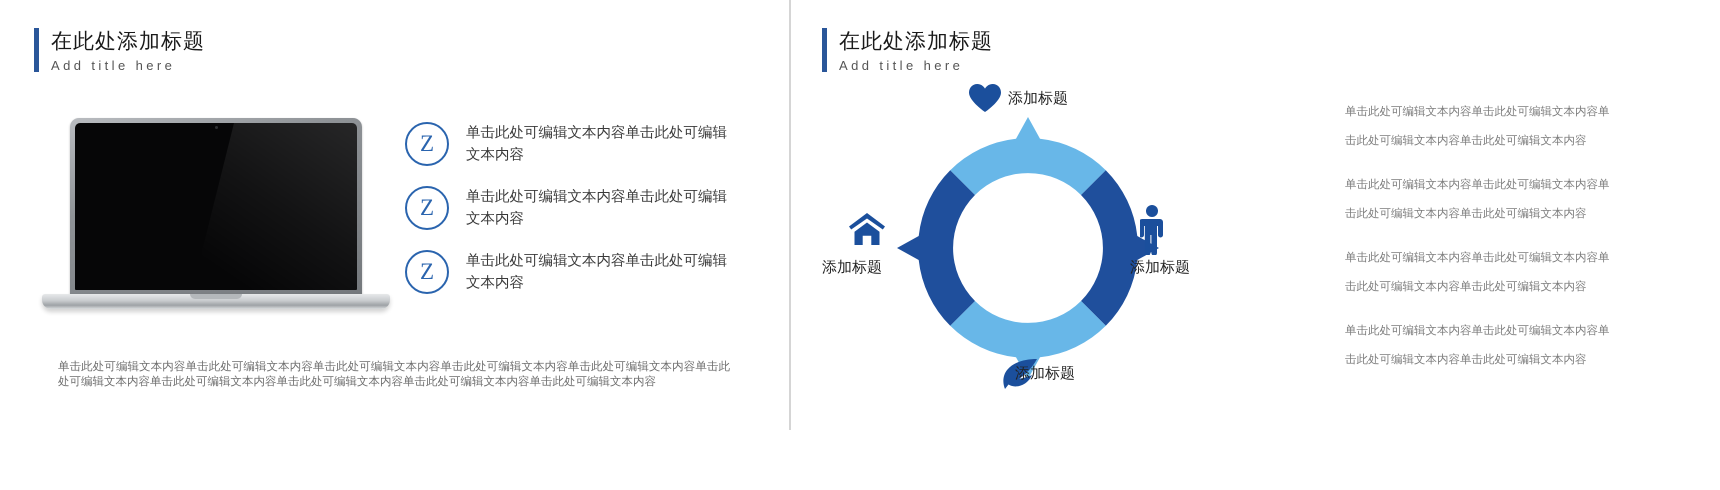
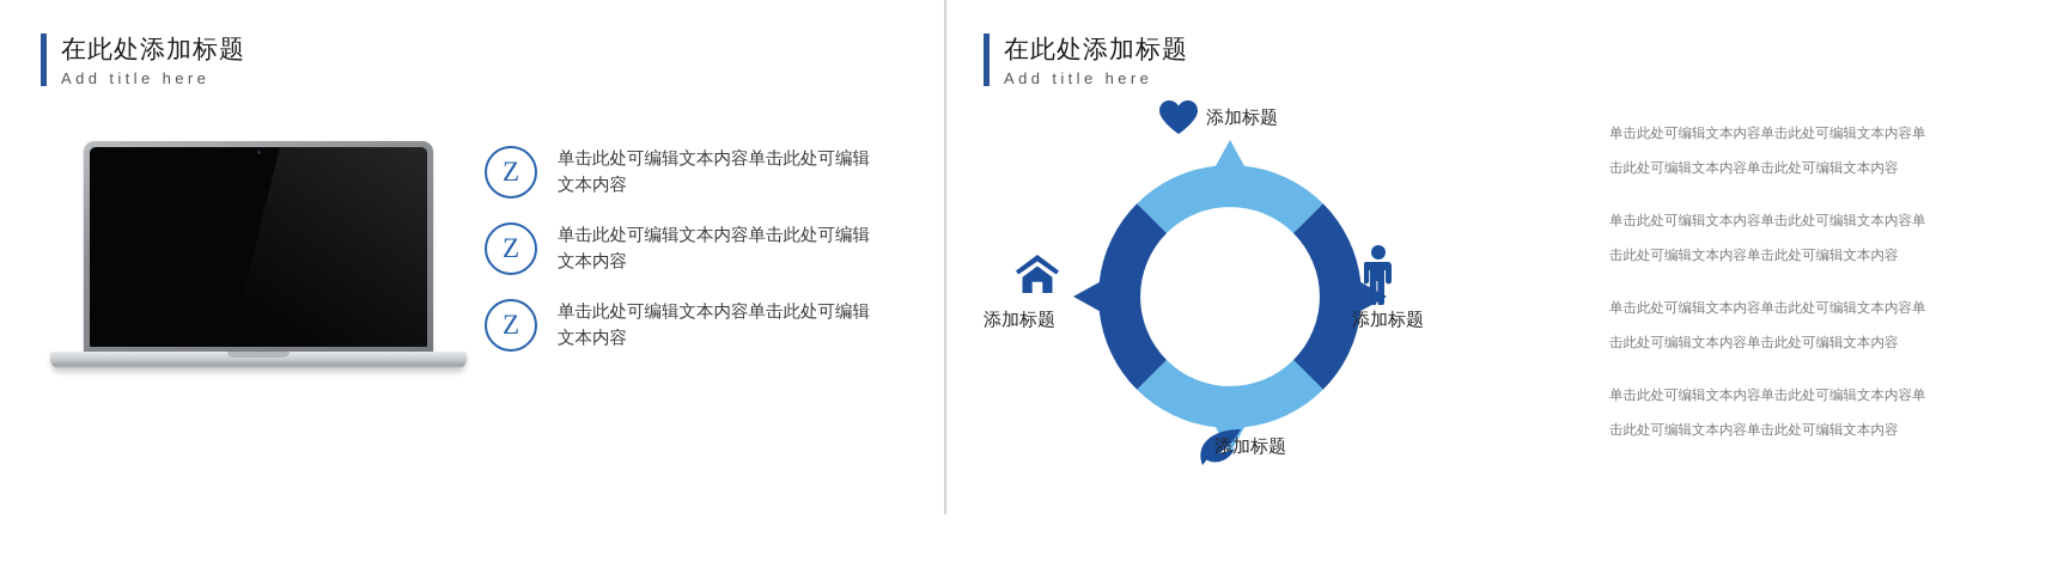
  在此处添加标题
  Add title here
  Z
  单击此处可编辑文本内容单击此处可编辑文本内容
  Z
  单击此处可编辑文本内容单击此处可编辑文本内容
  Z
  单击此处可编辑文本内容单击此处可编辑文本内容
- 单击此处可编辑文本内容单击此处可编辑文本内容单击此处可编辑文本内容单击此处可编辑文本内容单击此处可编辑文本内容单击此处可编辑文本内容单击此处可编辑文本内容单击此处可编辑文本内容单击此处可编辑文本内容单击此处可编辑文本内容
  在此处添加标题
  Add title here
  添加标题
  添加标题
  添加标题
  添加标题
  单击此处可编辑文本内容单击此处可编辑文本内容单
  击此处可编辑文本内容单击此处可编辑文本内容
  单击此处可编辑文本内容单击此处可编辑文本内容单
  击此处可编辑文本内容单击此处可编辑文本内容
  单击此处可编辑文本内容单击此处可编辑文本内容单
  击此处可编辑文本内容单击此处可编辑文本内容
  单击此处可编辑文本内容单击此处可编辑文本内容单
  击此处可编辑文本内容单击此处可编辑文本内容
